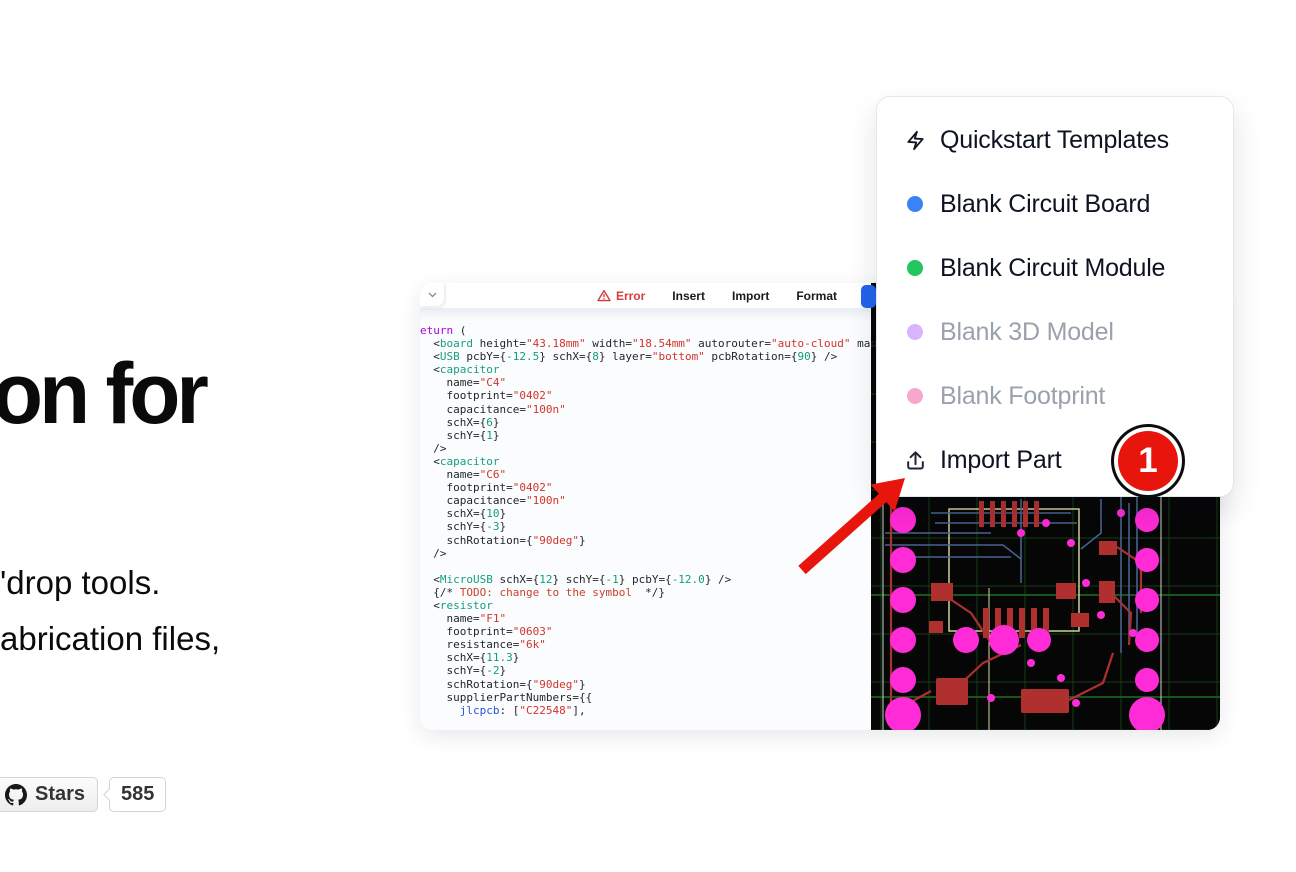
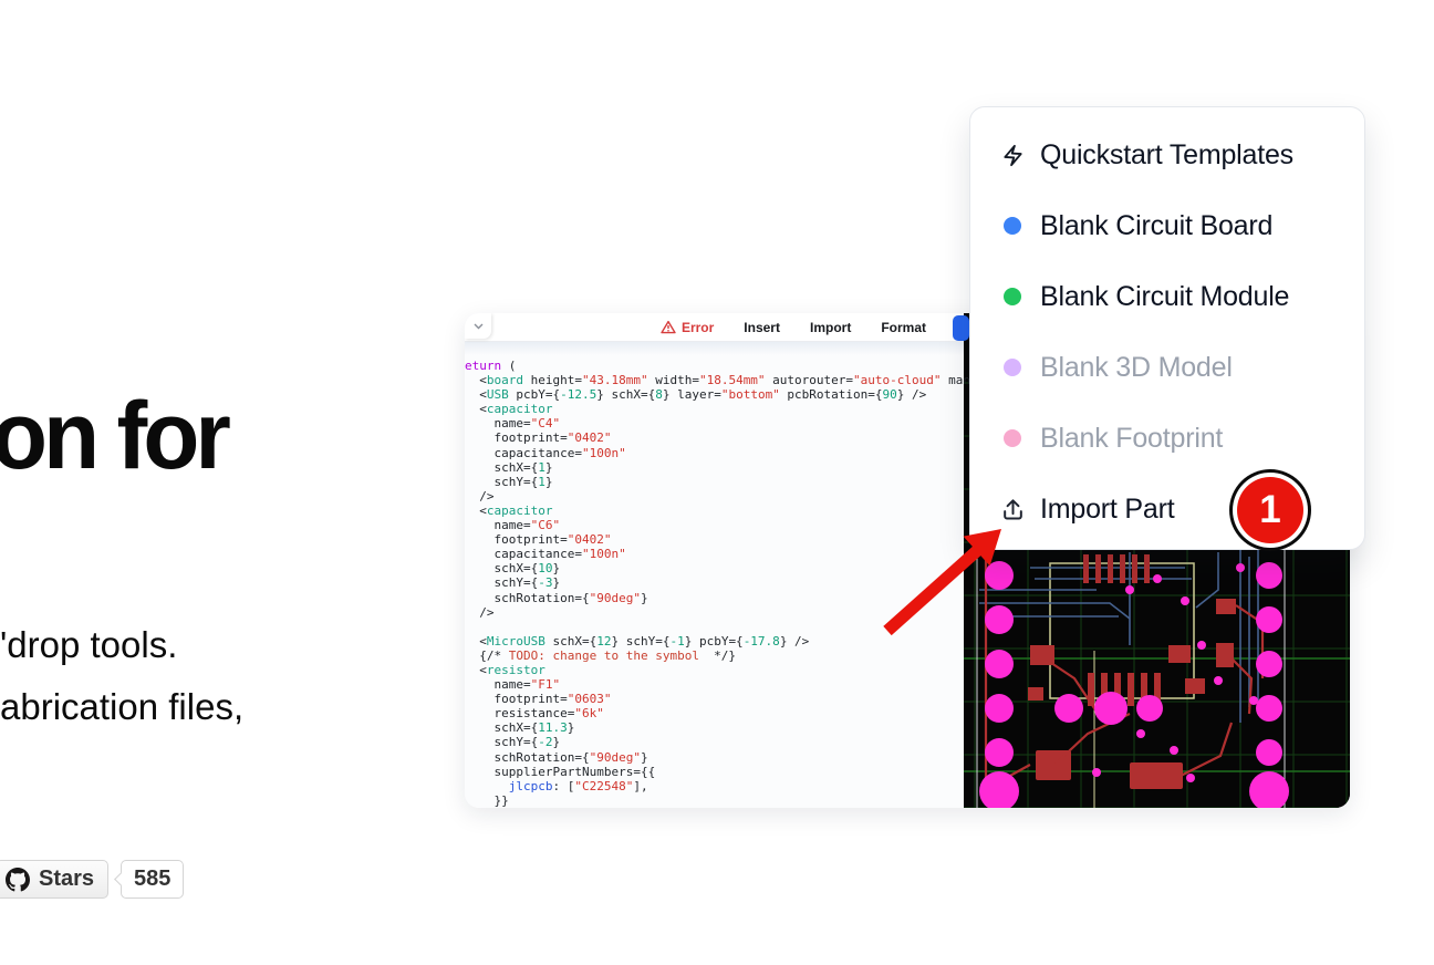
  on for
  'drop tools.
  abrication files,
  Stars
  585
  Error
  Insert
  Import
  Format
  eturn (
  <board height="43.18mm" width="18.54mm" autorouter="auto-cloud" man
  <USB pcbY={-12.5} schX={8} layer="bottom" pcbRotation={90} />
  <capacitor
  name="C4"
  footprint="0402"
  capacitance="100n"
- schX={6}
+ schX={1}
  schY={1}
  />
  <capacitor
  name="C6"
  footprint="0402"
  capacitance="100n"
  schX={10}
  schY={-3}
  schRotation={"90deg"}
  />
- <MicroUSB schX={12} schY={-1} pcbY={-12.0} />
+ <MicroUSB schX={12} schY={-1} pcbY={-17.8} />
  {/* TODO: change to the symbol */}
  <resistor
  name="F1"
  footprint="0603"
  resistance="6k"
  schX={11.3}
  schY={-2}
  schRotation={"90deg"}
  supplierPartNumbers={{
  jlcpcb: ["C22548"],
+ }}
  Quickstart Templates
  Blank Circuit Board
  Blank Circuit Module
  Blank 3D Model
  Blank Footprint
  Import Part
  1
